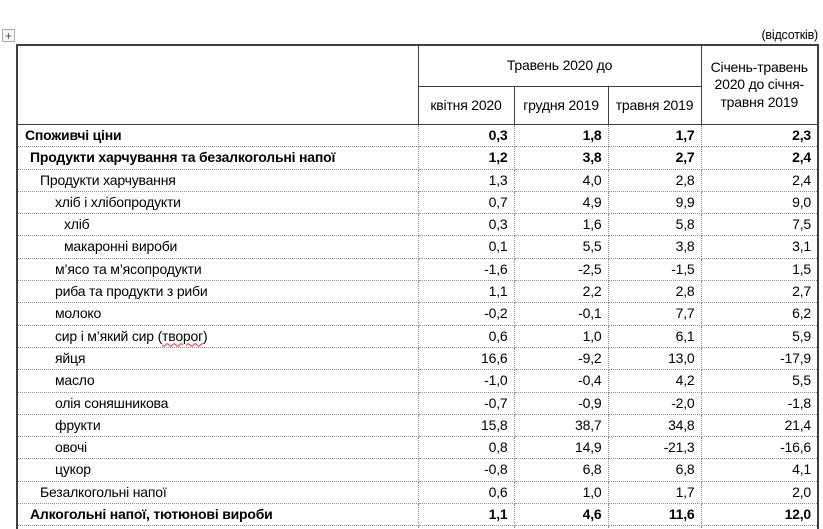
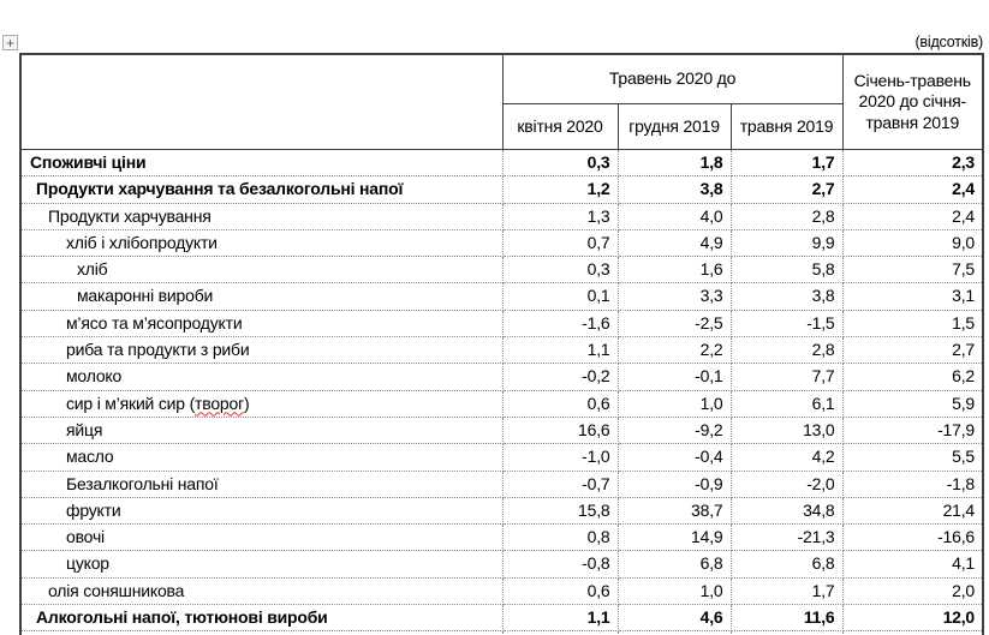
  +
  (відсотків)
  	Травень 2020 до	Січень-травень 2020 до січня-травня 2019
  квітня 2020	грудня 2019	травня 2019
  Споживчі ціни	0,3	1,8	1,7	2,3
  Продукти харчування та безалкогольні напої	1,2	3,8	2,7	2,4
  Продукти харчування	1,3	4,0	2,8	2,4
  хліб і хлібопродукти	0,7	4,9	9,9	9,0
  хліб	0,3	1,6	5,8	7,5
- макаронні вироби	0,1	5,5	3,8	3,1
+ макаронні вироби	0,1	3,3	3,8	3,1
  м’ясо та м’ясопродукти	-1,6	-2,5	-1,5	1,5
  риба та продукти з риби	1,1	2,2	2,8	2,7
  молоко	-0,2	-0,1	7,7	6,2
  сир і м’який сир (творог)	0,6	1,0	6,1	5,9
  яйця	16,6	-9,2	13,0	-17,9
  масло	-1,0	-0,4	4,2	5,5
- олія соняшникова	-0,7	-0,9	-2,0	-1,8
+ Безалкогольні напої	-0,7	-0,9	-2,0	-1,8
  фрукти	15,8	38,7	34,8	21,4
  овочі	0,8	14,9	-21,3	-16,6
  цукор	-0,8	6,8	6,8	4,1
- Безалкогольні напої	0,6	1,0	1,7	2,0
+ олія соняшникова	0,6	1,0	1,7	2,0
  Алкогольні напої, тютюнові вироби	1,1	4,6	11,6	12,0
